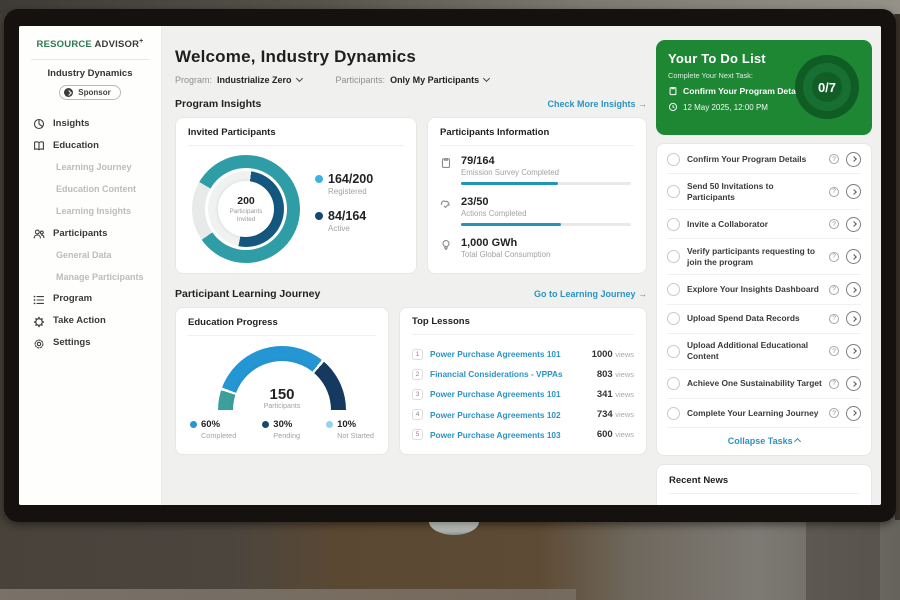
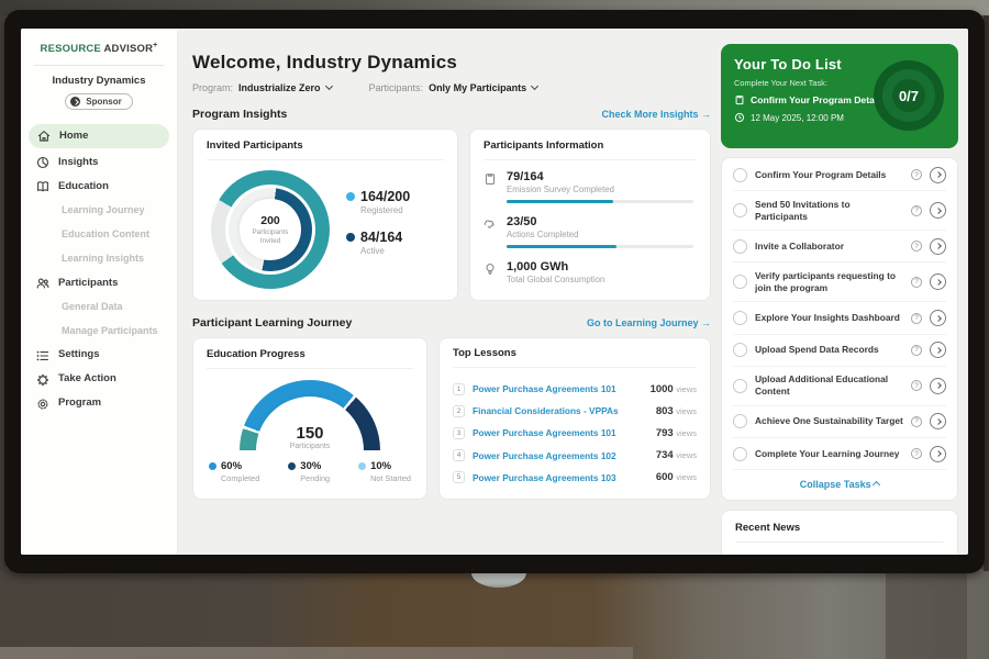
  RESOURCE ADVISOR
  Industry Dynamics
  Sponsor
+ Home
  Insights
  Education
  Learning Journey
  Education Content
  Learning Insights
  Participants
  General Data
  Manage Participants
- Program
+ Settings
  Take Action
- Settings
+ Program
  Welcome, Industry Dynamics
  Program:
  Industrialize Zero
  Participants:
  Only My Participants
  Program Insights
  Check More Insights →
  Invited Participants
  200
  164/200
  Registered
  84/164
  Active
  Participants Information
  79/164
  Emission Survey Completed
  23/50
  Actions Completed
  1,000 GWh
  Total Global Consumption
  Participant Learning Journey
  Go to Learning Journey →
  Education Progress
  150
  60%
  Completed
  30%
  Pending
  10%
  Not Started
  Top Lessons
  Power Purchase Agreements 101
  1000 views
  Financial Considerations - VPPAs
  803 views
  Power Purchase Agreements 101
- 341 views
+ 793 views
  Power Purchase Agreements 102
  734 views
  Power Purchase Agreements 103
  600 views
  Your To Do List
  Complete Your Next Task:
  Confirm Your Program Deta
  12 May 2025, 12:00 PM
  0/7
  Confirm Your Program Details
  Send 50 Invitations to Participants
  Invite a Collaborator
  Verify participants requesting to join the program
  Explore Your Insights Dashboard
  Upload Spend Data Records
  Upload Additional Educational Content
  Achieve One Sustainability Target
  Complete Your Learning Journey
  Collapse Tasks
  Recent News
